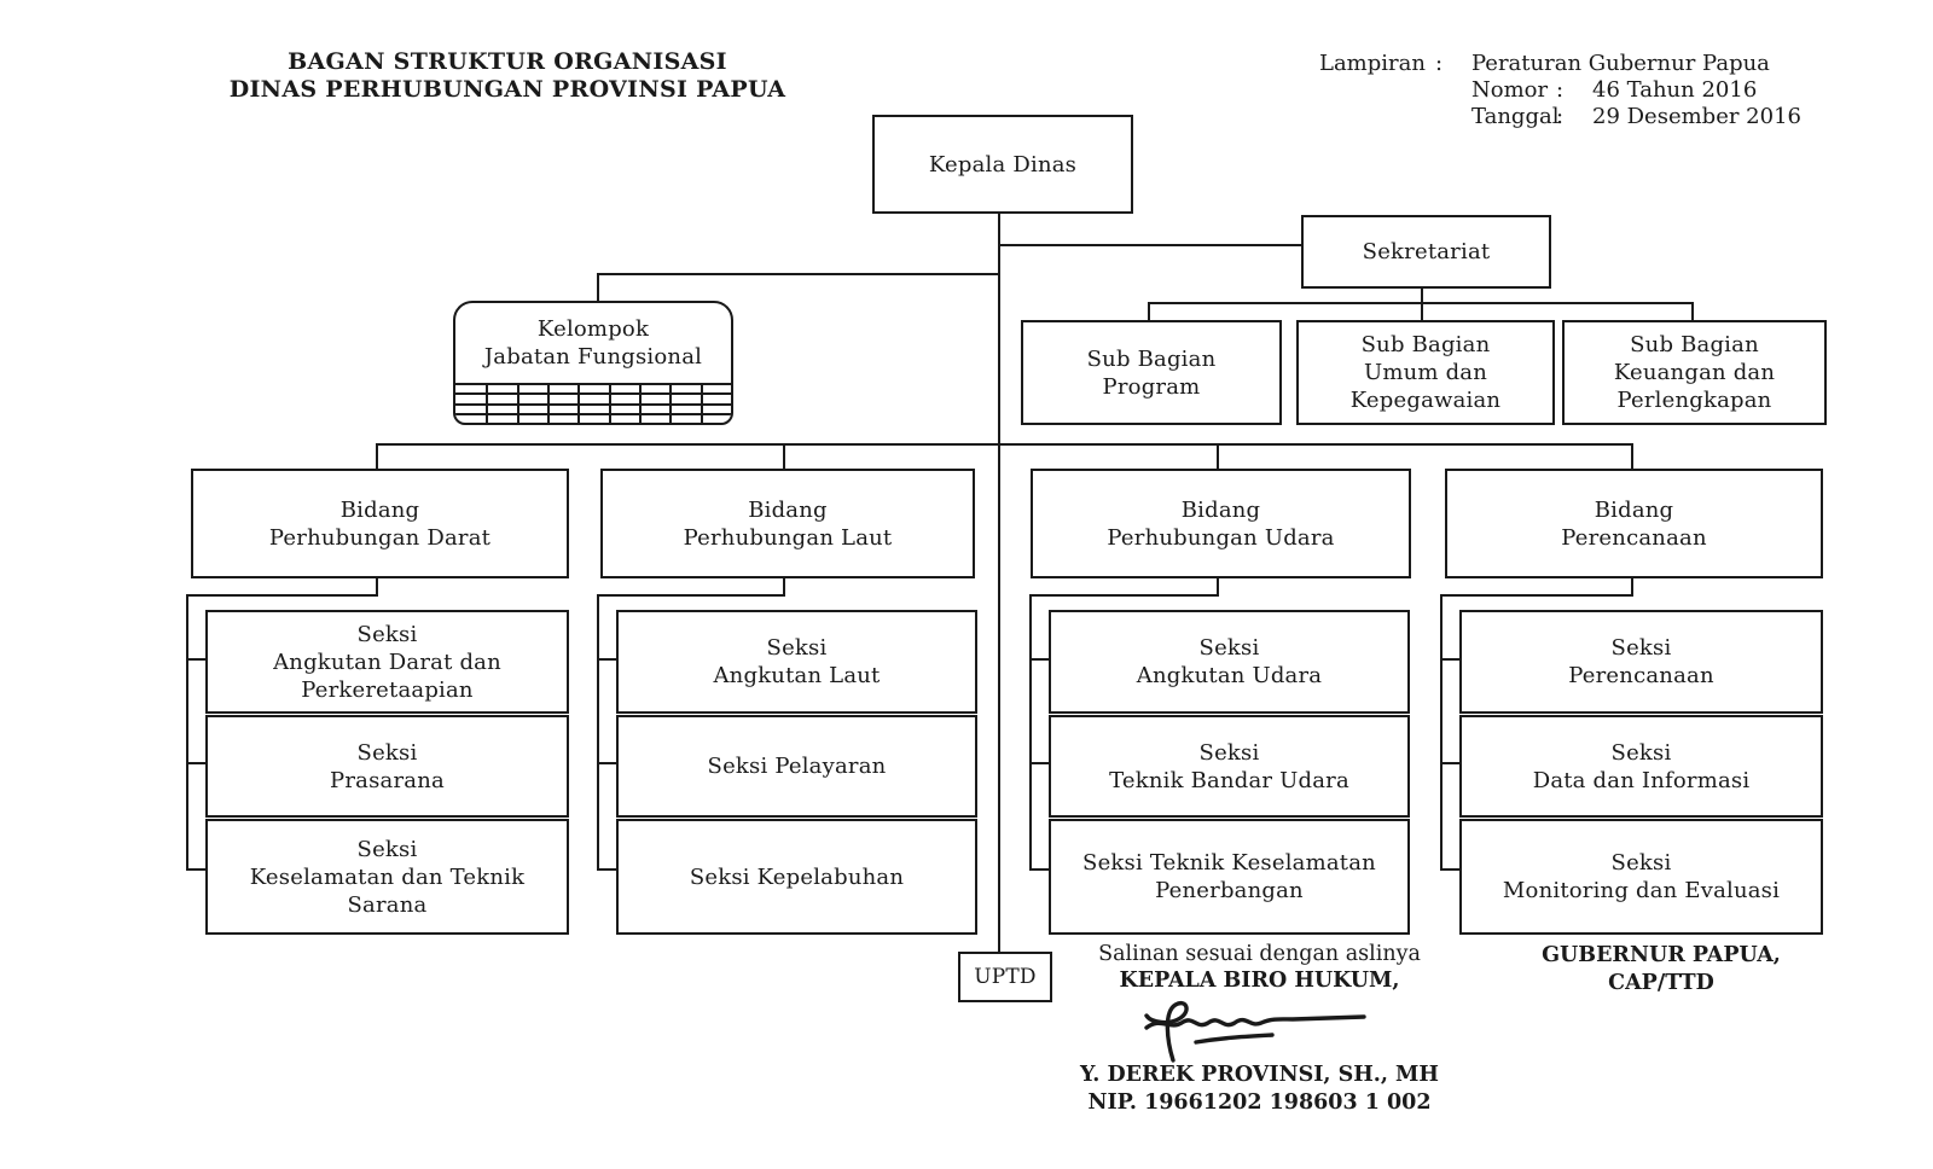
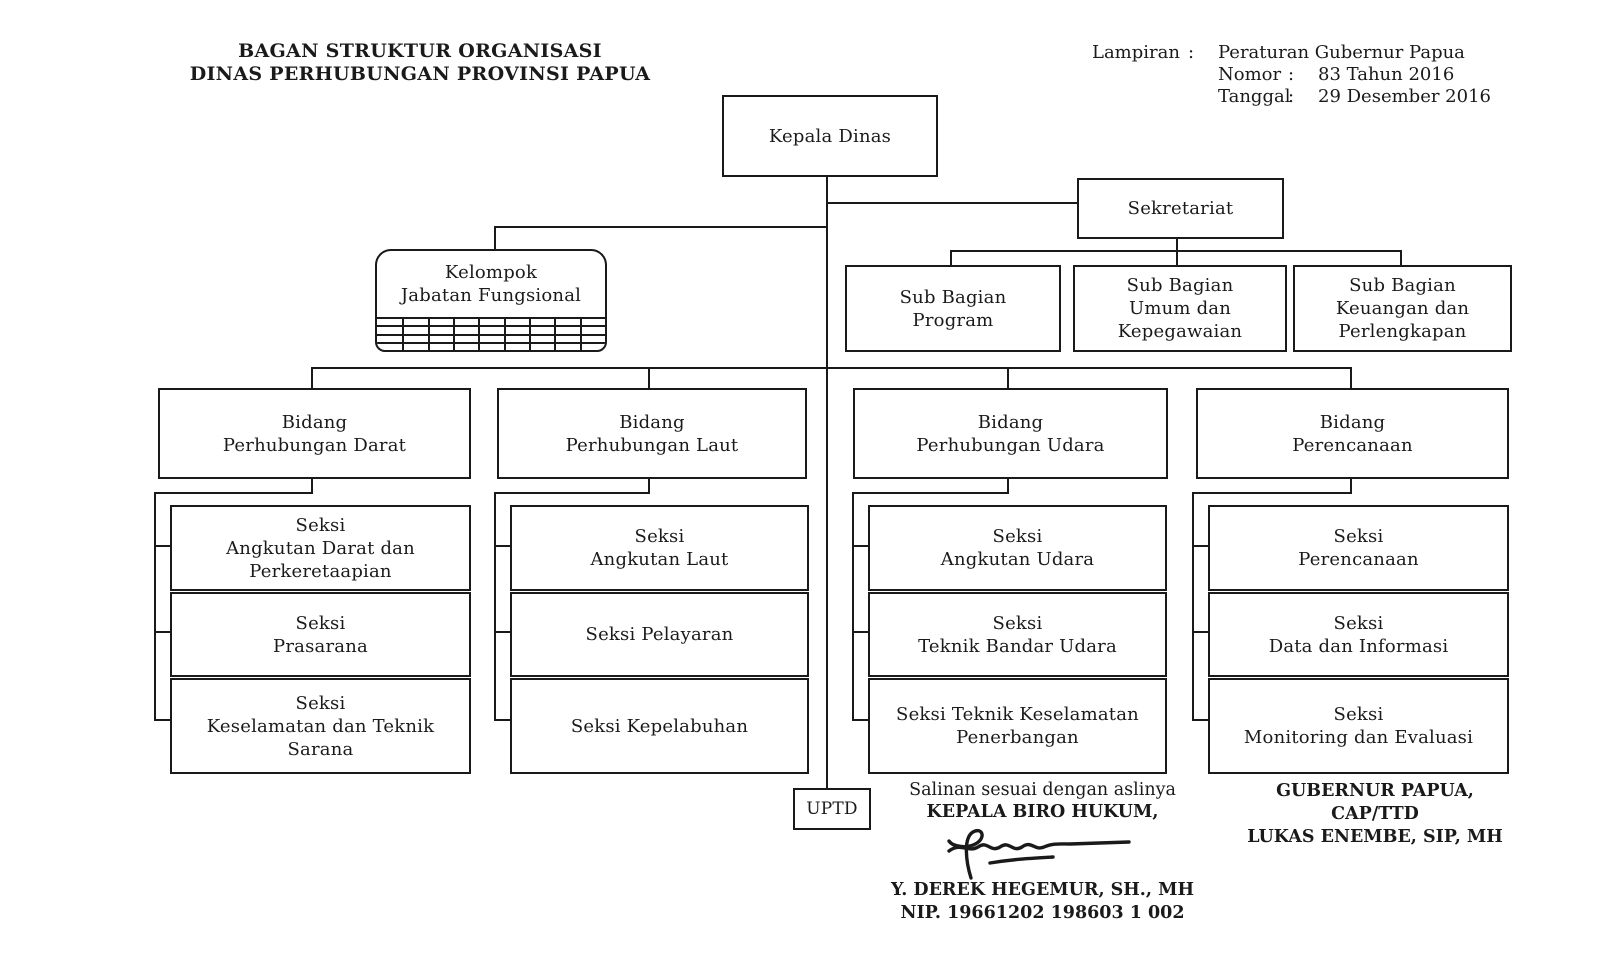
  BAGAN STRUKTUR ORGANISASI
  DINAS PERHUBUNGAN PROVINSI PAPUA
  Lampiran
  :
  Peraturan Gubernur Papua
  Nomor
  :
- 46 Tahun 2016
+ 83 Tahun 2016
  Tanggal
  :
  29 Desember 2016
  Kepala Dinas
  Kelompok
  Jabatan Fungsional
  Sekretariat
  Sub Bagian
  Program
  Sub Bagian
  Umum dan
  Kepegawaian
  Sub Bagian
  Keuangan dan
  Perlengkapan
  Bidang
  Perhubungan Darat
  Bidang
  Perhubungan Laut
  Bidang
  Perhubungan Udara
  Bidang
  Perencanaan
  Seksi
  Angkutan Darat dan
  Perkeretaapian
  Seksi
  Prasarana
  Seksi
  Keselamatan dan Teknik
  Sarana
  Seksi
  Angkutan Laut
  Seksi Pelayaran
  Seksi Kepelabuhan
  Seksi
  Angkutan Udara
  Seksi
  Teknik Bandar Udara
  Seksi Teknik Keselamatan
  Penerbangan
  Seksi
  Perencanaan
  Seksi
  Data dan Informasi
  Seksi
  Monitoring dan Evaluasi
  UPTD
  Salinan sesuai dengan aslinya
  KEPALA BIRO HUKUM,
- Y. DEREK PROVINSI, SH., MH
+ Y. DEREK HEGEMUR, SH., MH
  NIP. 19661202 198603 1 002
  GUBERNUR PAPUA,
  CAP/TTD
+ LUKAS ENEMBE, SIP, MH
